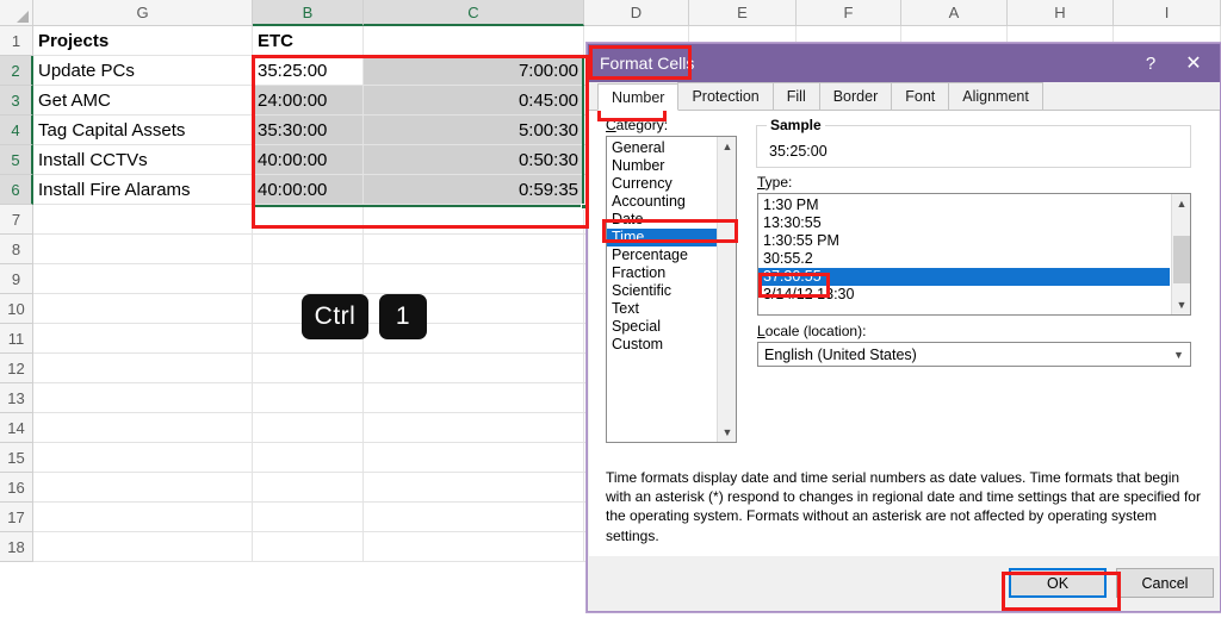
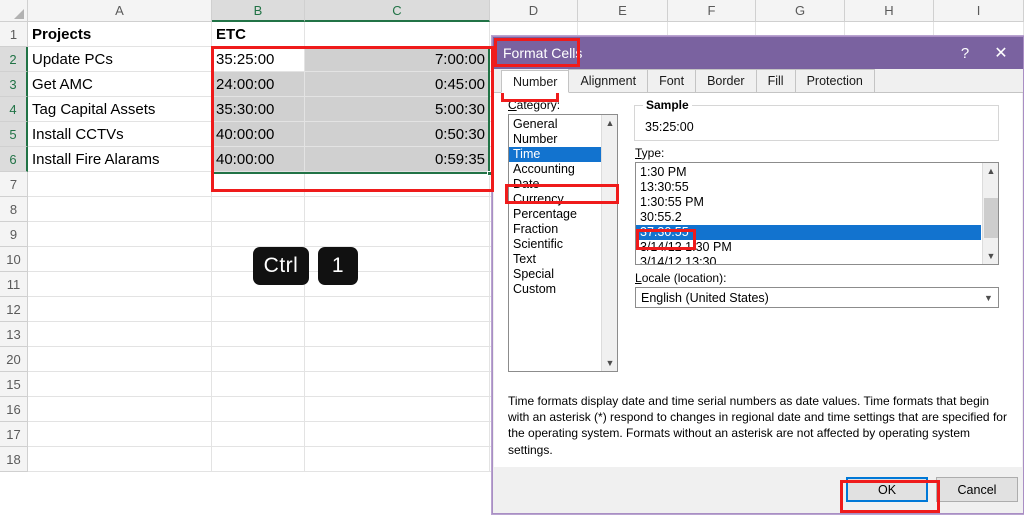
- G
+ A
  B
  C
  D
  E
  F
- A
+ G
  H
  I
  1
  2
  3
  4
  5
  6
  7
  8
  9
  10
  11
  12
  13
- 14
+ 20
  15
  16
  17
  18
  Projects
  ETC
  Update PCs
  35:25:00
  7:00:00
  Get AMC
  24:00:00
  0:45:00
  Tag Capital Assets
  35:30:00
  5:00:30
  Install CCTVs
  40:00:00
  0:50:30
  Install Fire Alarams
  40:00:00
  0:59:35
  Ctrl
  1
  Format Cells
  ?
  ✕
  Number
- Protection
+ Alignment
- Fill
+ Font
  Border
- Font
+ Fill
- Alignment
+ Protection
  Category:
  General
  Number
- Currency
+ Time
  Accounting
  Date
- Time
+ Currency
  Percentage
  Fraction
  Scientific
  Text
  Special
  Custom
  ▲
  ▼
  Sample
  35:25:00
  Type:
  1:30 PM
  13:30:55
  1:30:55 PM
  30:55.2
  37:30:55
+ 3/14/12 1:30 PM
  3/14/12 13:30
  ▲
  ▼
  Locale (location):
  English (United States)
  ▼
  Time formats display date and time serial numbers as date values. Time formats that begin with an asterisk (*) respond to changes in regional date and time settings that are specified for the operating system. Formats without an asterisk are not affected by operating system settings.
  OK
  Cancel
